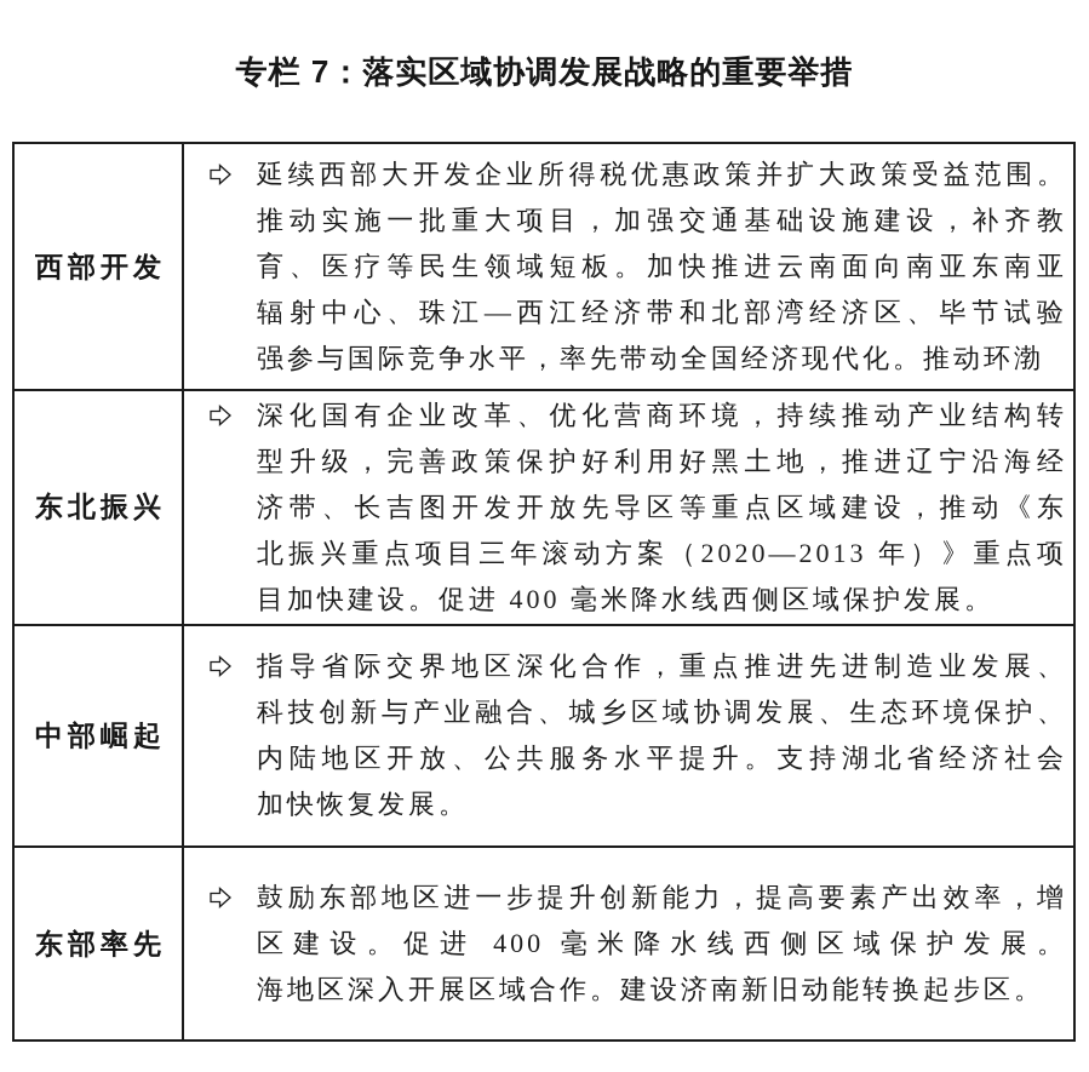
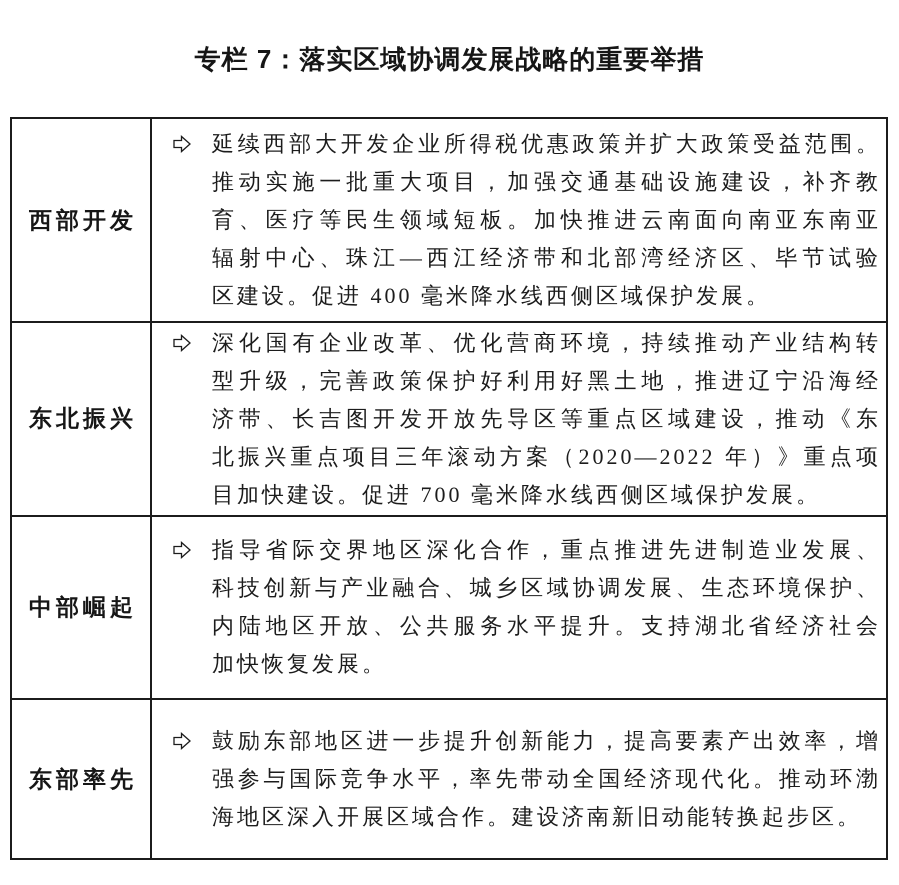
  专栏 7：落实区域协调发展战略的重要举措
  西部开发
  延续西部大开发企业所得税优惠政策并扩大政策受益范围。
  推动实施一批重大项目，加强交通基础设施建设，补齐教
  育、医疗等民生领域短板。加快推进云南面向南亚东南亚
  辐射中心、珠江—西江经济带和北部湾经济区、毕节试验
- 强参与国际竞争水平，率先带动全国经济现代化。推动环渤
+ 区建设。促进 400 毫米降水线西侧区域保护发展。
  东北振兴
  深化国有企业改革、优化营商环境，持续推动产业结构转
  型升级，完善政策保护好利用好黑土地，推进辽宁沿海经
  济带、长吉图开发开放先导区等重点区域建设，推动《东
- 北振兴重点项目三年滚动方案（2020—2013 年）》重点项
+ 北振兴重点项目三年滚动方案（2020—2022 年）》重点项
- 目加快建设。促进 400 毫米降水线西侧区域保护发展。
+ 目加快建设。促进 700 毫米降水线西侧区域保护发展。
  中部崛起
  指导省际交界地区深化合作，重点推进先进制造业发展、
  科技创新与产业融合、城乡区域协调发展、生态环境保护、
  内陆地区开放、公共服务水平提升。支持湖北省经济社会
  加快恢复发展。
  东部率先
  鼓励东部地区进一步提升创新能力，提高要素产出效率，增
- 区建设。促进 400 毫米降水线西侧区域保护发展。
+ 强参与国际竞争水平，率先带动全国经济现代化。推动环渤
  海地区深入开展区域合作。建设济南新旧动能转换起步区。
